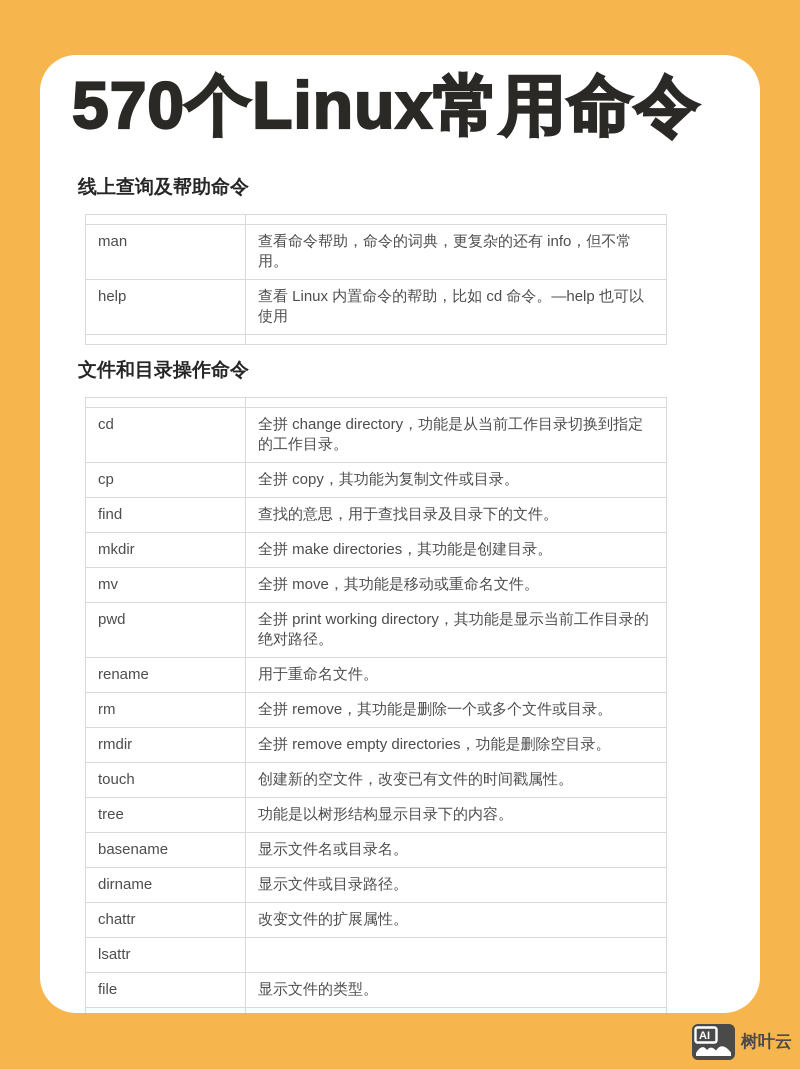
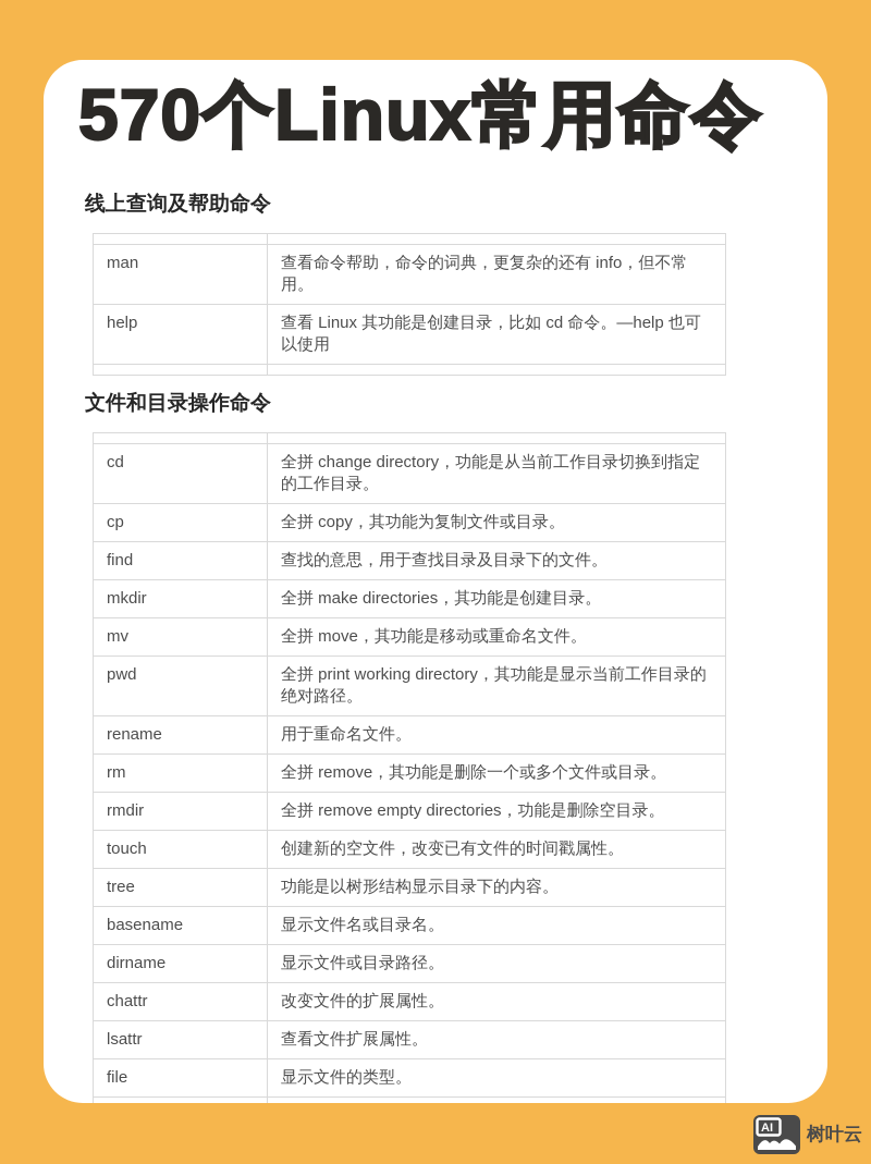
  570个Linux常用命令
  线上查询及帮助命令
  man
  查看命令帮助，命令的词典，更复杂的还有 info，但不常用。
  help
- 查看 Linux 内置命令的帮助，比如 cd 命令。—help 也可以使用
+ 查看 Linux 其功能是创建目录，比如 cd 命令。—help 也可以使用
  文件和目录操作命令
  cd
  全拼 change directory，功能是从当前工作目录切换到指定的工作目录。
  cp
  全拼 copy，其功能为复制文件或目录。
  find
  查找的意思，用于查找目录及目录下的文件。
  mkdir
  全拼 make directories，其功能是创建目录。
  mv
  全拼 move，其功能是移动或重命名文件。
  pwd
  全拼 print working directory，其功能是显示当前工作目录的绝对路径。
  rename
  用于重命名文件。
  rm
  全拼 remove，其功能是删除一个或多个文件或目录。
  rmdir
  全拼 remove empty directories，功能是删除空目录。
  touch
  创建新的空文件，改变已有文件的时间戳属性。
  tree
  功能是以树形结构显示目录下的内容。
  basename
  显示文件名或目录名。
  dirname
  显示文件或目录路径。
  chattr
  改变文件的扩展属性。
  lsattr
+ 查看文件扩展属性。
  file
  显示文件的类型。
  AI
  树叶云
